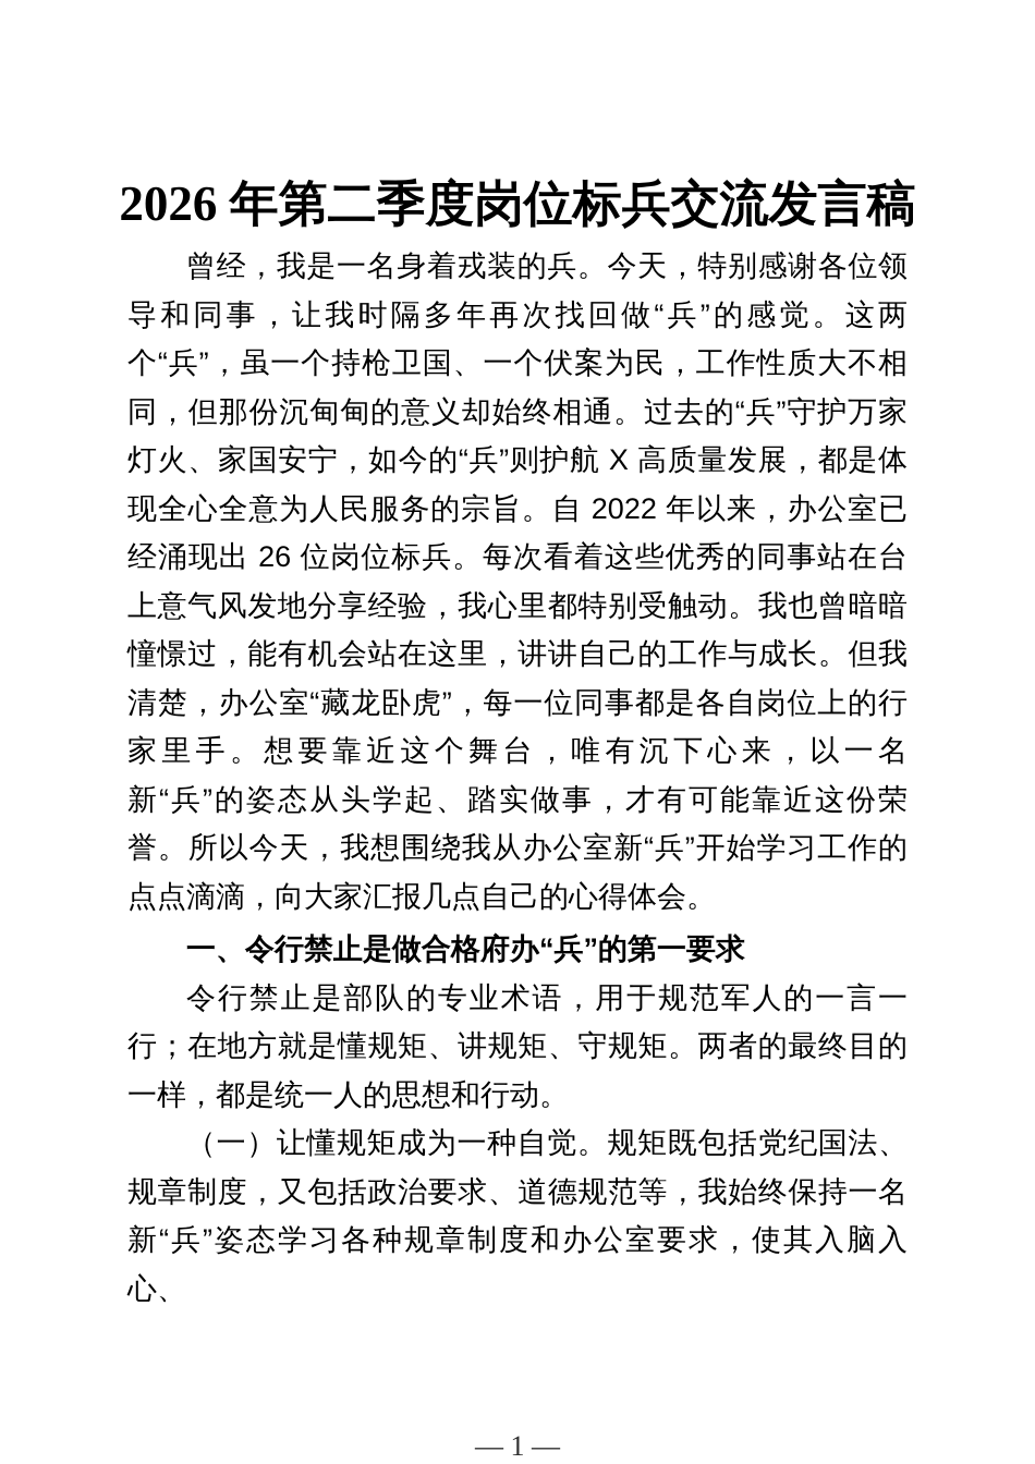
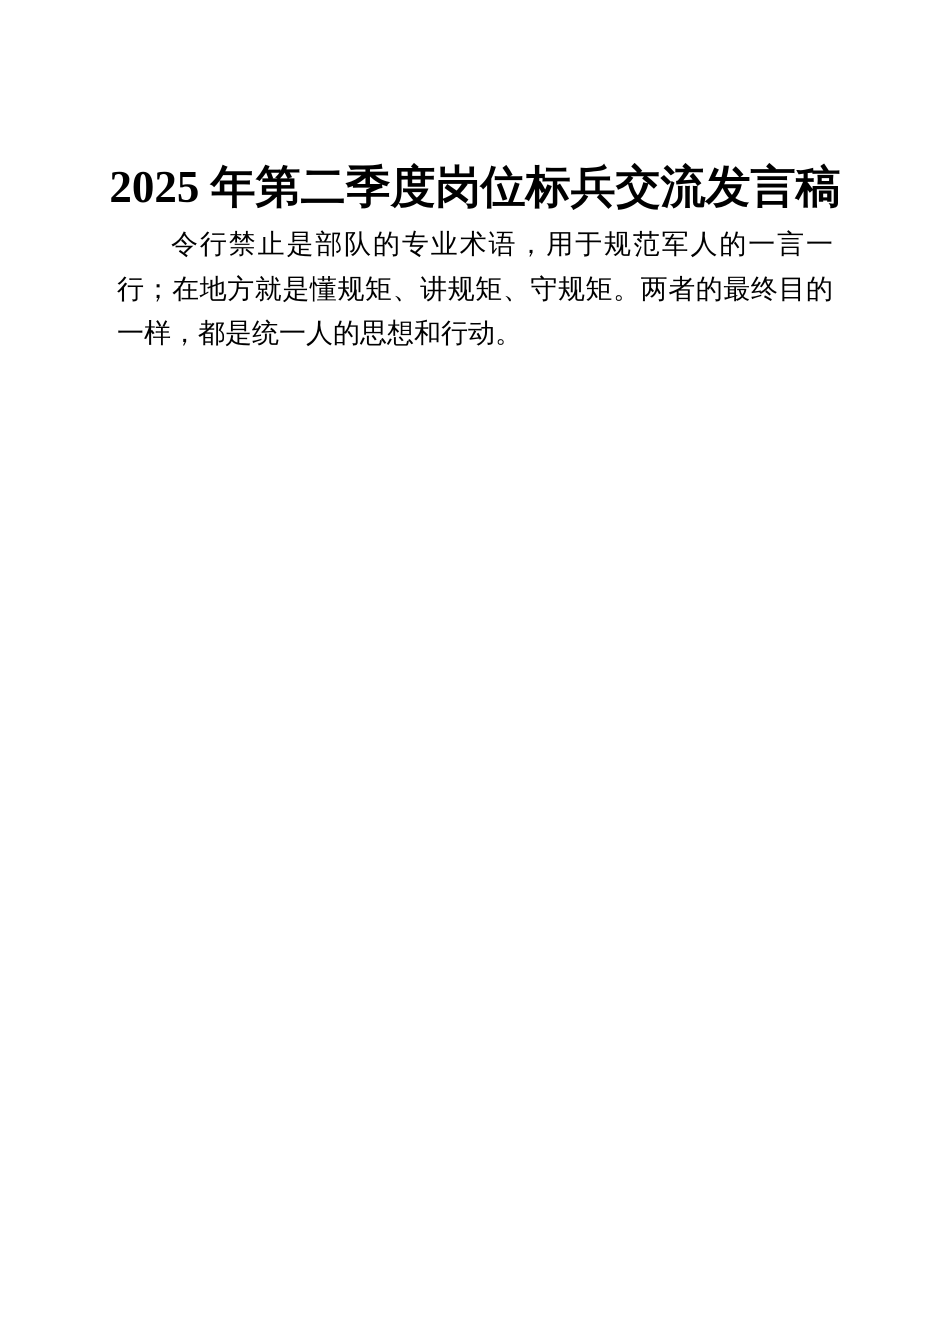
- 2026 年第二季度岗位标兵交流发言稿
+ 2025 年第二季度岗位标兵交流发言稿
- 曾经，我是一名身着戎装的兵。今天，特别感谢各位领导和同事，让我时隔多年再次找回做“兵”的感觉。这两个“兵”，虽一个持枪卫国、一个伏案为民，工作性质大不相同，但那份沉甸甸的意义却始终相通。过去的“兵”守护万家灯火、家国安宁，如今的“兵”则护航 X 高质量发展，都是体现全心全意为人民服务的宗旨。自 2022 年以来，办公室已经涌现出 26 位岗位标兵。每次看着这些优秀的同事站在台上意气风发地分享经验，我心里都特别受触动。我也曾暗暗憧憬过，能有机会站在这里，讲讲自己的工作与成长。但我清楚，办公室“藏龙卧虎”，每一位同事都是各自岗位上的行家里手。想要靠近这个舞台，唯有沉下心来，以一名新“兵”的姿态从头学起、踏实做事，才有可能靠近这份荣誉。所以今天，我想围绕我从办公室新“兵”开始学习工作的点点滴滴，向大家汇报几点自己的心得体会。
- 一、令行禁止是做合格府办“兵”的第一要求
  令行禁止是部队的专业术语，用于规范军人的一言一行；在地方就是懂规矩、讲规矩、守规矩。两者的最终目的一样，都是统一人的思想和行动。
- （一）让懂规矩成为一种自觉。规矩既包括党纪国法、规章制度，又包括政治要求、道德规范等，我始终保持一名新“兵”姿态学习各种规章制度和办公室要求，使其入脑入心、
- — 1 —
